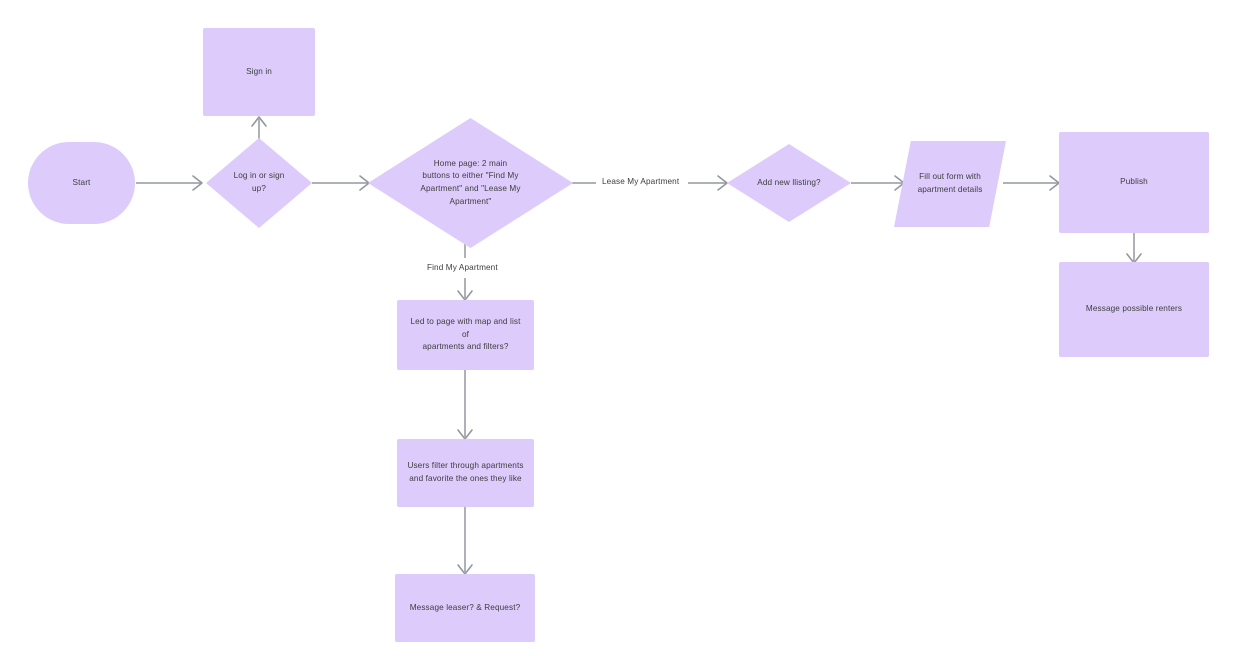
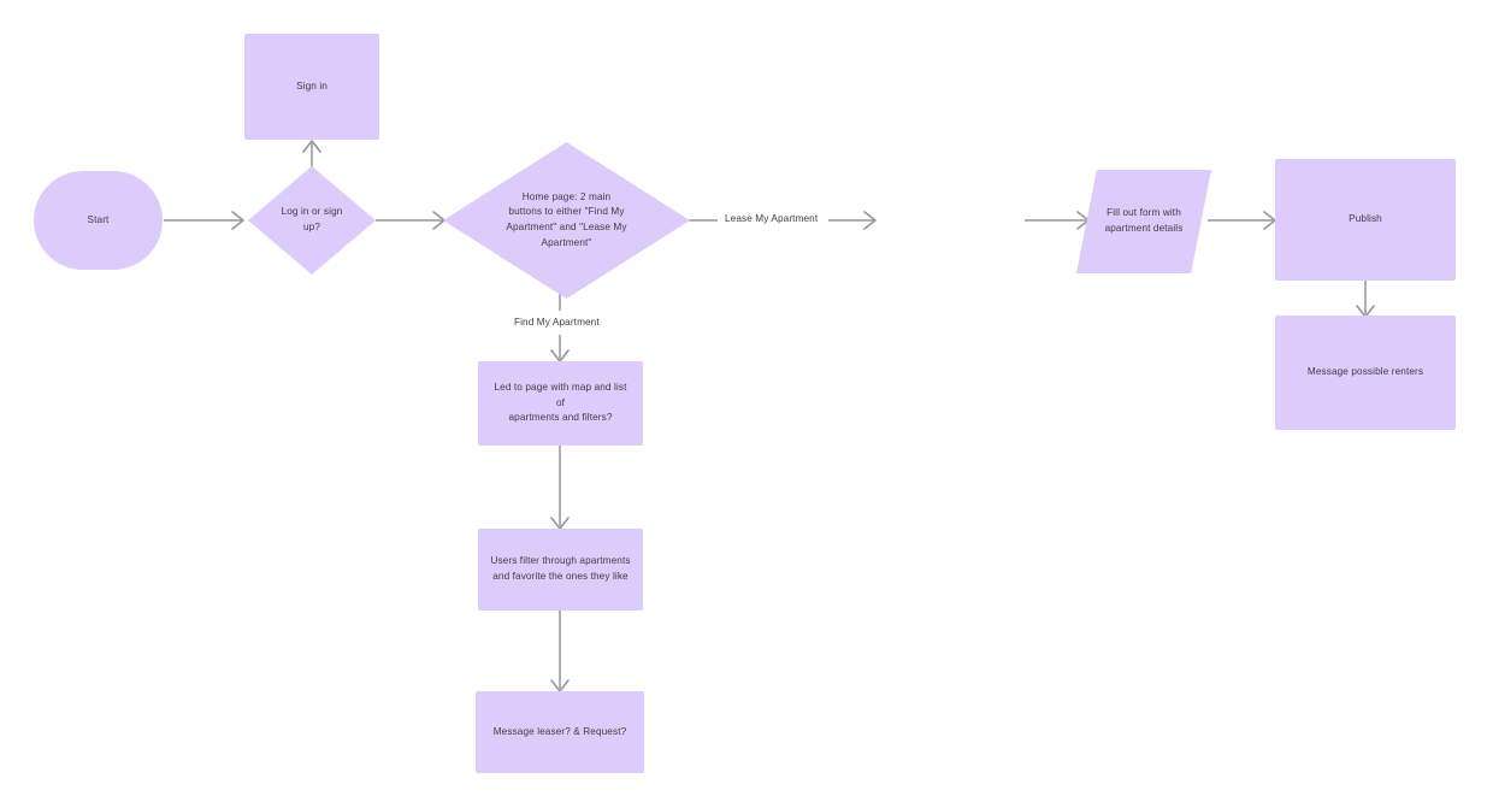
  Sign in
  Start
  Log in or sign
  up?
  Home page: 2 main
  buttons to either "Find My
  Apartment" and "Lease My
  Apartment"
  Lease My Apartment
- Add new llisting?
  Fill out form with
  apartment details
  Publish
  Message possible renters
  Find My Apartment
  Led to page with map and list of
  apartments and filters?
  Users filter through apartments
  and favorite the ones they like
  Message leaser? & Request?
